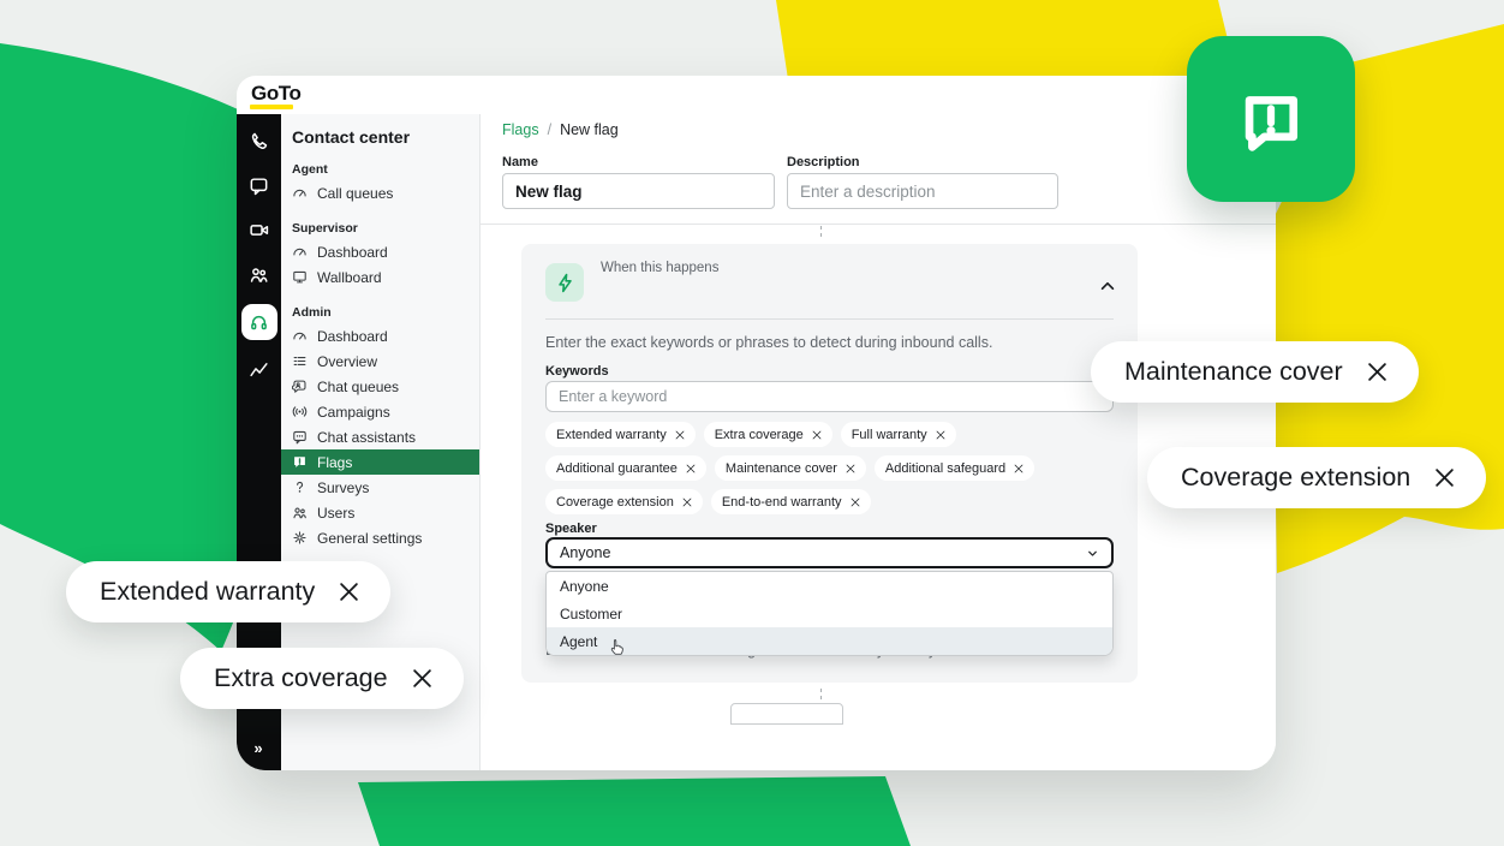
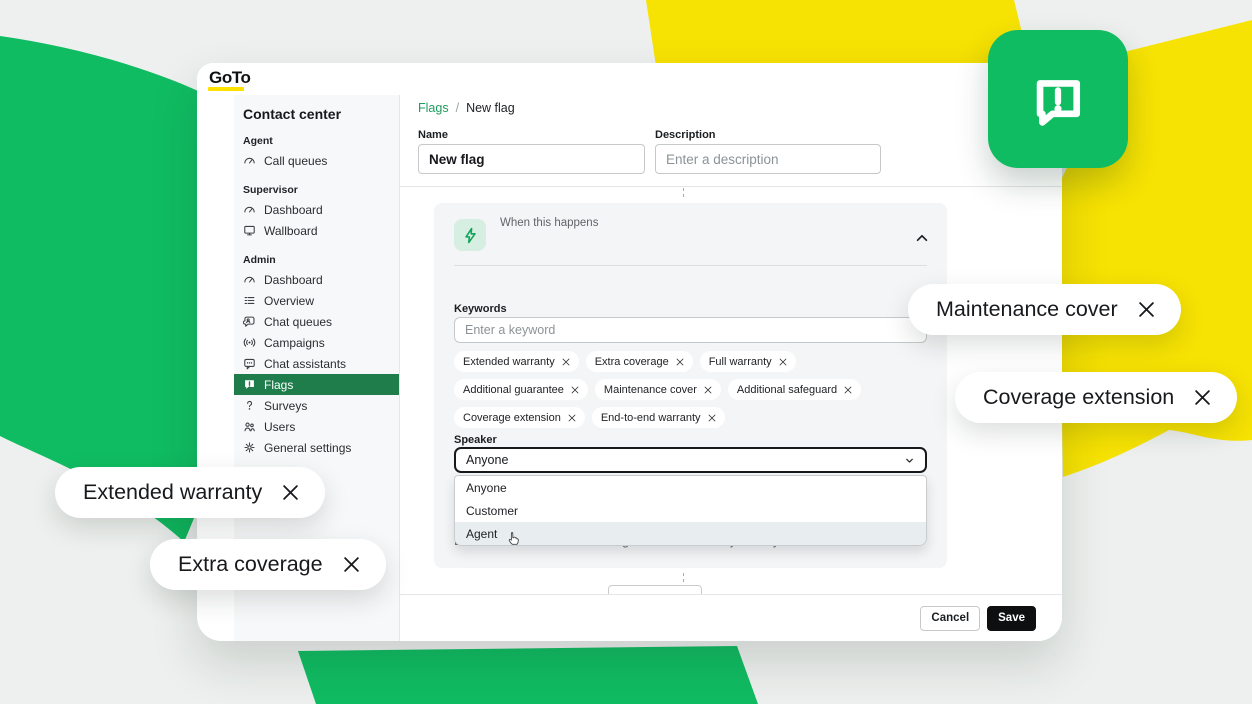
  GoTo
- »
  Contact center
  Agent
  Call queues
  Supervisor
  Dashboard
  Wallboard
  Admin
  Dashboard
  Overview
  Chat queues
  Campaigns
  Chat assistants
  Flags
  Surveys
  Users
  General settings
  Flags
  /
  New flag
  Name
  New flag
  Description
  Enter a description
  When this happens
- Enter the exact keywords or phrases to detect during inbound calls.
  Keywords
  Enter a keyword
  Extended warranty
  Extra coverage
  Full warranty
  Additional guarantee
  Maintenance cover
  Additional safeguard
  Coverage extension
  End-to-end warranty
  Speaker
  Anyone
  Anyone
  Customer
  Agent
+ Cancel
+ Save
  Extended warranty
  Extra coverage
  Maintenance cover
  Coverage extension
